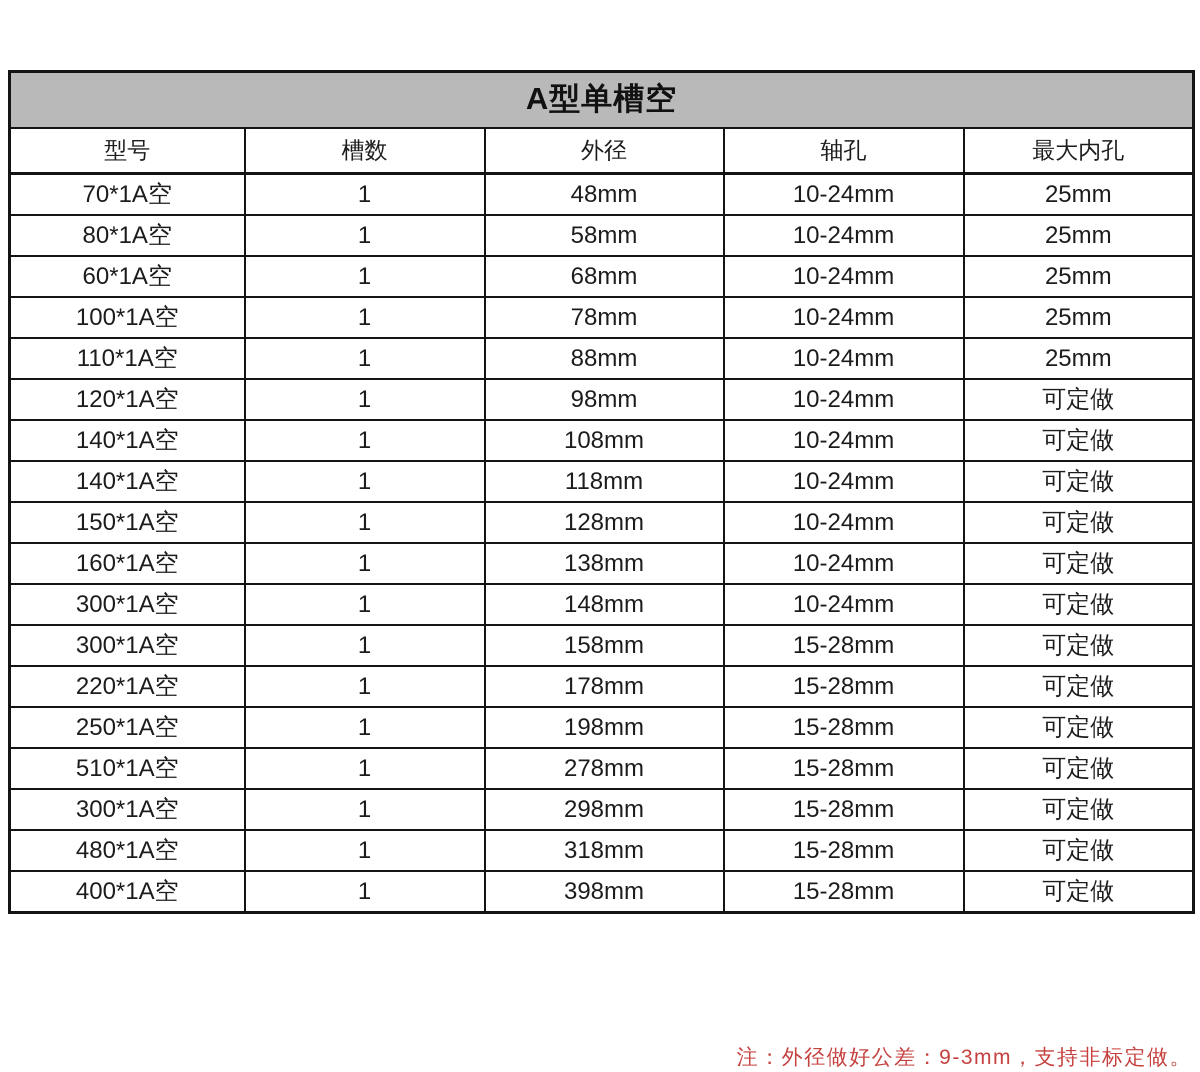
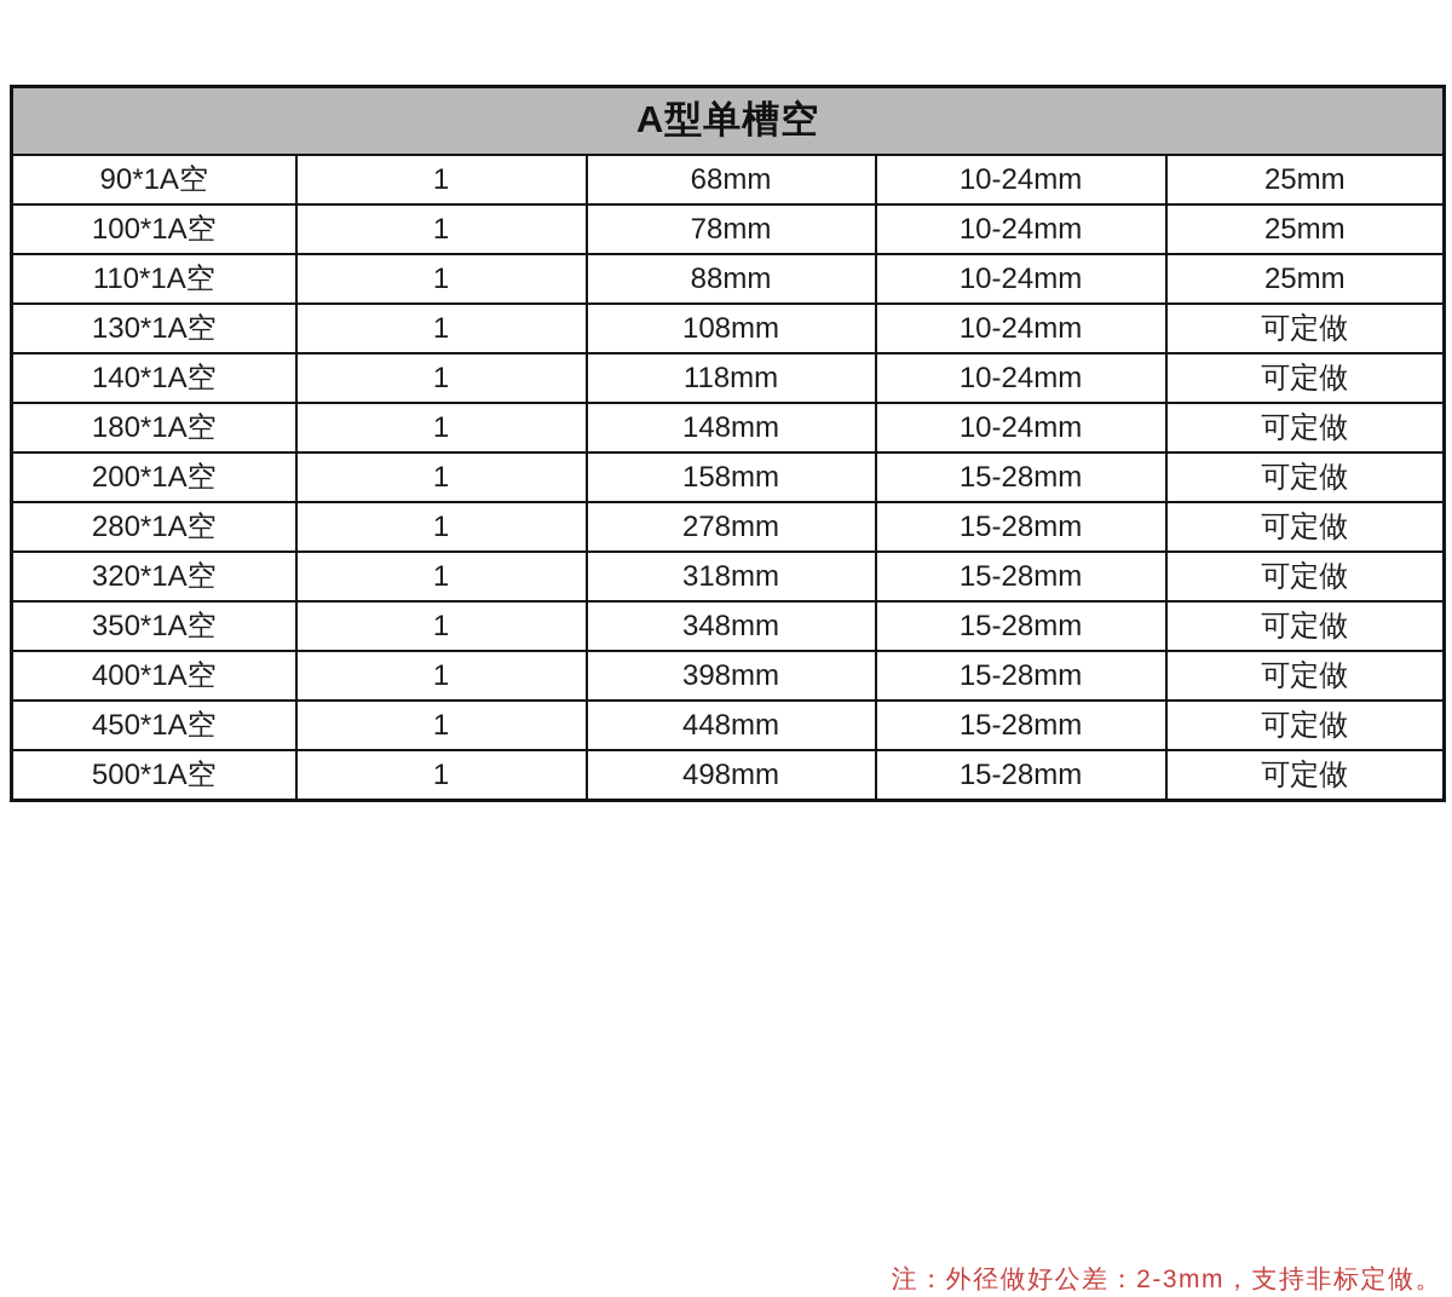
  A型单槽空
- 型号	槽数	外径	轴孔	最大内孔
- 70*1A空	1	48mm	10-24mm	25mm
- 80*1A空	1	58mm	10-24mm	25mm
- 60*1A空	1	68mm	10-24mm	25mm
+ 90*1A空	1	68mm	10-24mm	25mm
  100*1A空	1	78mm	10-24mm	25mm
  110*1A空	1	88mm	10-24mm	25mm
- 120*1A空	1	98mm	10-24mm	可定做
- 140*1A空	1	108mm	10-24mm	可定做
+ 130*1A空	1	108mm	10-24mm	可定做
  140*1A空	1	118mm	10-24mm	可定做
- 150*1A空	1	128mm	10-24mm	可定做
- 160*1A空	1	138mm	10-24mm	可定做
- 300*1A空	1	148mm	10-24mm	可定做
+ 180*1A空	1	148mm	10-24mm	可定做
- 300*1A空	1	158mm	15-28mm	可定做
+ 200*1A空	1	158mm	15-28mm	可定做
- 220*1A空	1	178mm	15-28mm	可定做
- 250*1A空	1	198mm	15-28mm	可定做
- 510*1A空	1	278mm	15-28mm	可定做
+ 280*1A空	1	278mm	15-28mm	可定做
- 300*1A空	1	298mm	15-28mm	可定做
- 480*1A空	1	318mm	15-28mm	可定做
+ 320*1A空	1	318mm	15-28mm	可定做
+ 350*1A空	1	348mm	15-28mm	可定做
  400*1A空	1	398mm	15-28mm	可定做
+ 450*1A空	1	448mm	15-28mm	可定做
+ 500*1A空	1	498mm	15-28mm	可定做
- 注：外径做好公差：9-3mm，支持非标定做。
+ 注：外径做好公差：2-3mm，支持非标定做。
